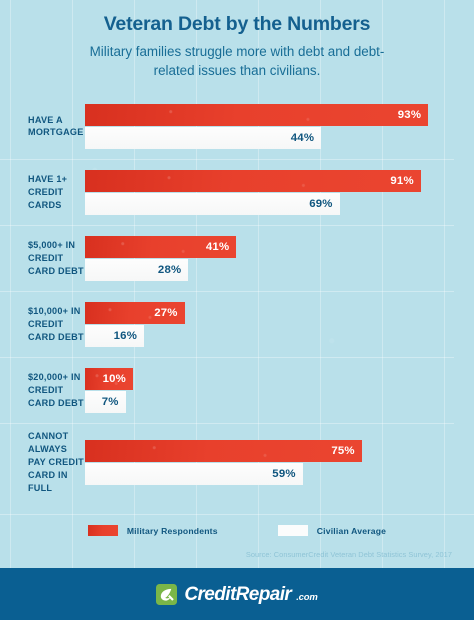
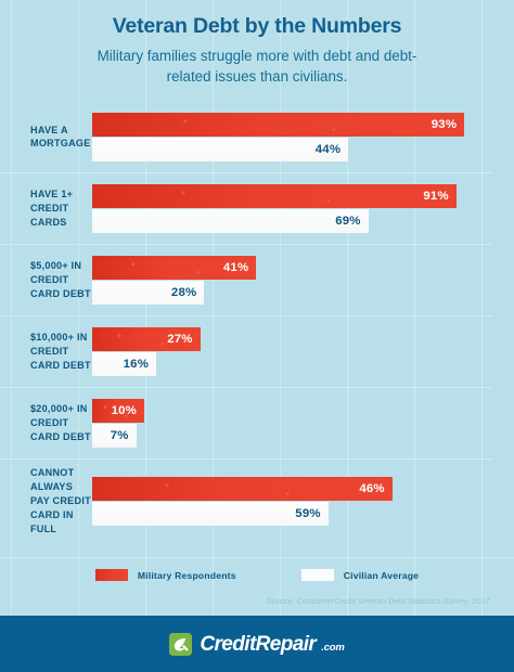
  Veteran Debt by the Numbers
  Military families struggle more with debt and debt-related issues than civilians.
  HAVE A MORTGAGE
  93%
  44%
  HAVE 1+ CREDIT CARDS
  91%
  69%
  $5,000+ IN CREDIT CARD DEBT
  41%
  28%
  $10,000+ IN CREDIT CARD DEBT
  27%
  16%
  $20,000+ IN CREDIT CARD DEBT
  10%
  7%
  CANNOT ALWAYS PAY CREDIT CARD IN FULL
- 75%
+ 46%
  59%
  Military Respondents
  Civilian Average
  Source: ConsumerCredit Veteran Debt Statistics Survey, 2017
  CreditRepair
  .com
